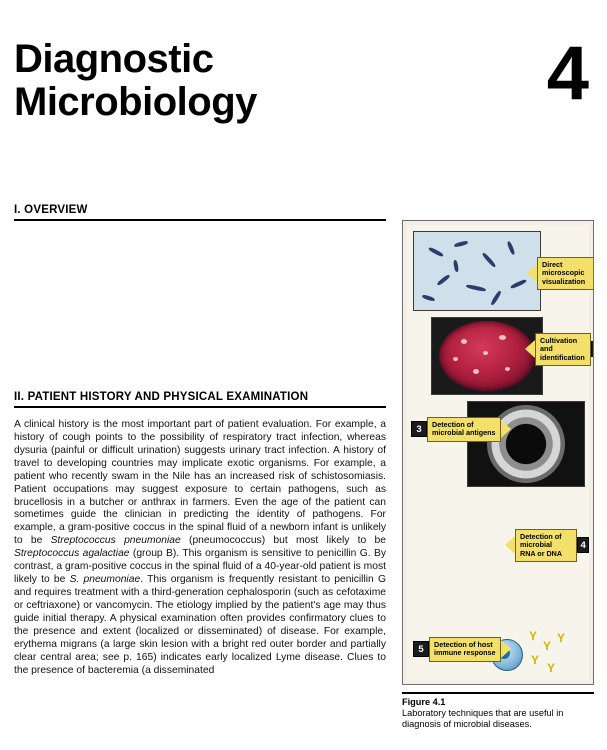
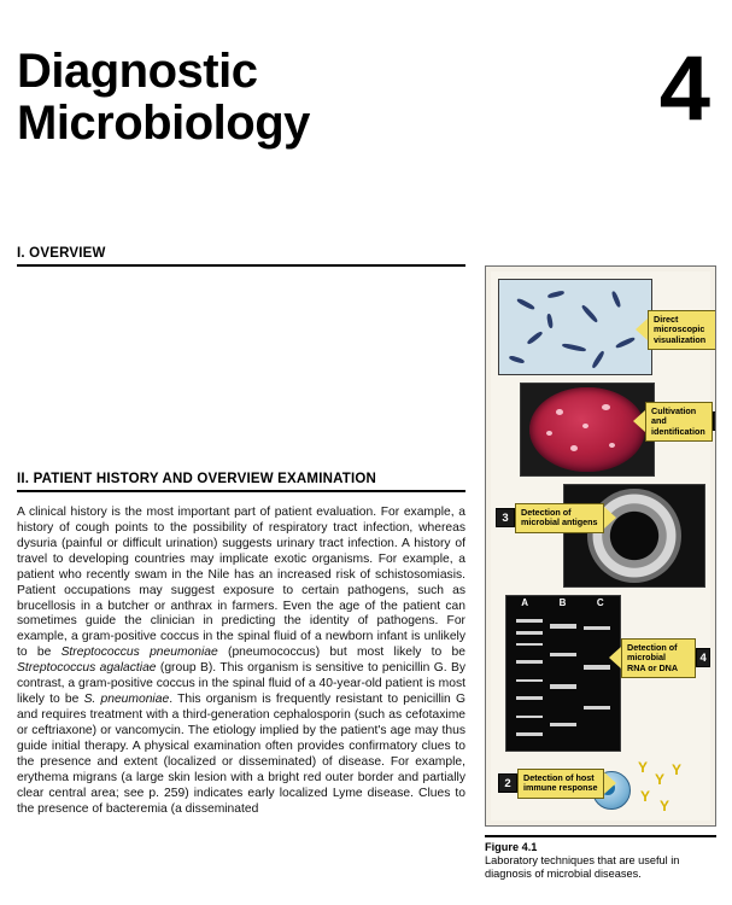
  Diagnostic
  Microbiology
  4
  I. OVERVIEW
- II. PATIENT HISTORY AND PHYSICAL EXAMINATION
+ II. PATIENT HISTORY AND OVERVIEW EXAMINATION
- A clinical history is the most important part of patient evaluation. For example, a history of cough points to the possibility of respiratory tract infection, whereas dysuria (painful or difficult urination) suggests urinary tract infection. A history of travel to developing countries may implicate exotic organisms. For example, a patient who recently swam in the Nile has an increased risk of schistosomiasis. Patient occupations may suggest exposure to certain pathogens, such as brucellosis in a butcher or anthrax in farmers. Even the age of the patient can sometimes guide the clinician in predicting the identity of pathogens. For example, a gram-positive coccus in the spinal fluid of a newborn infant is unlikely to be Streptococcus pneumoniae (pneumococcus) but most likely to be Streptococcus agalactiae (group B). This organism is sensitive to penicillin G. By contrast, a gram-positive coccus in the spinal fluid of a 40-year-old patient is most likely to be S. pneumoniae. This organism is frequently resistant to penicillin G and requires treatment with a third-generation cephalosporin (such as cefotaxime or ceftriaxone) or vancomycin. The etiology implied by the patient's age may thus guide initial therapy. A physical examination often provides confirmatory clues to the presence and extent (localized or disseminated) of disease. For example, erythema migrans (a large skin lesion with a bright red outer border and partially clear central area; see p. 165) indicates early localized Lyme disease. Clues to the presence of bacteremia (a disseminated
+ A clinical history is the most important part of patient evaluation. For example, a history of cough points to the possibility of respiratory tract infection, whereas dysuria (painful or difficult urination) suggests urinary tract infection. A history of travel to developing countries may implicate exotic organisms. For example, a patient who recently swam in the Nile has an increased risk of schistosomiasis. Patient occupations may suggest exposure to certain pathogens, such as brucellosis in a butcher or anthrax in farmers. Even the age of the patient can sometimes guide the clinician in predicting the identity of pathogens. For example, a gram-positive coccus in the spinal fluid of a newborn infant is unlikely to be Streptococcus pneumoniae (pneumococcus) but most likely to be Streptococcus agalactiae (group B). This organism is sensitive to penicillin G. By contrast, a gram-positive coccus in the spinal fluid of a 40-year-old patient is most likely to be S. pneumoniae. This organism is frequently resistant to penicillin G and requires treatment with a third-generation cephalosporin (such as cefotaxime or ceftriaxone) or vancomycin. The etiology implied by the patient's age may thus guide initial therapy. A physical examination often provides confirmatory clues to the presence and extent (localized or disseminated) of disease. For example, erythema migrans (a large skin lesion with a bright red outer border and partially clear central area; see p. 259) indicates early localized Lyme disease. Clues to the presence of bacteremia (a disseminated
  Direct microscopic
  visualization
  Cultivation and
  identification
  3
  Detection of
  microbial antigens
+ A
+ B
+ C
  Detection of microbial
  RNA or DNA
  4
  Y
  Y
  Y
  Y
  Y
- 5
+ 2
  Detection of host
  immune response
  Figure 4.1
  Laboratory techniques that are useful in diagnosis of microbial diseases.
